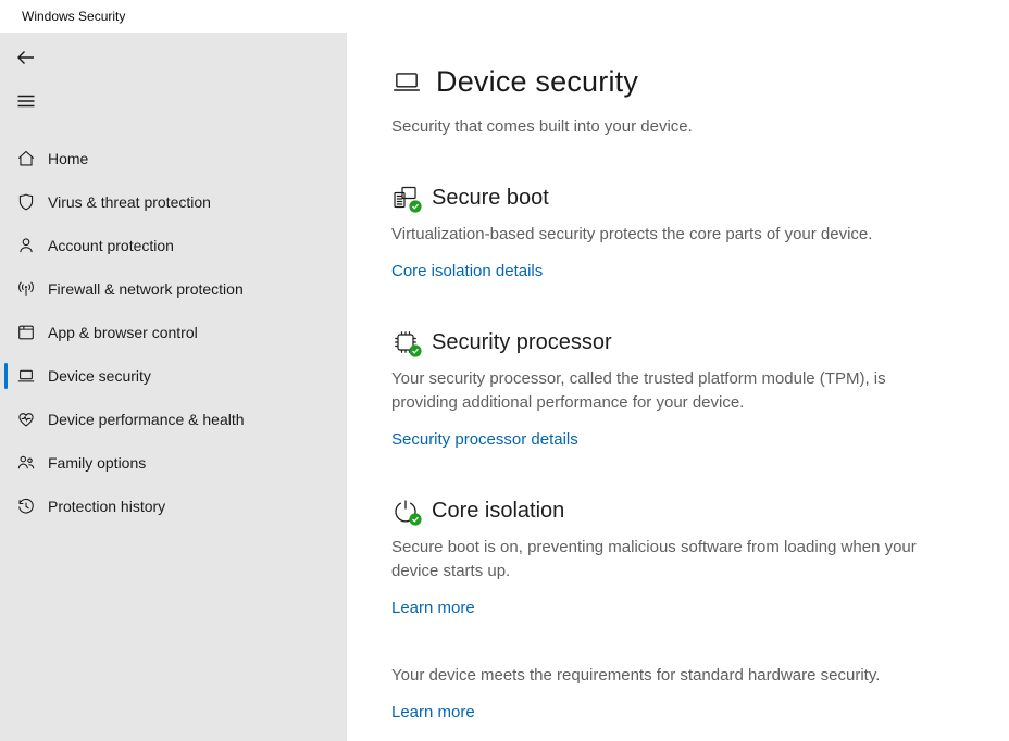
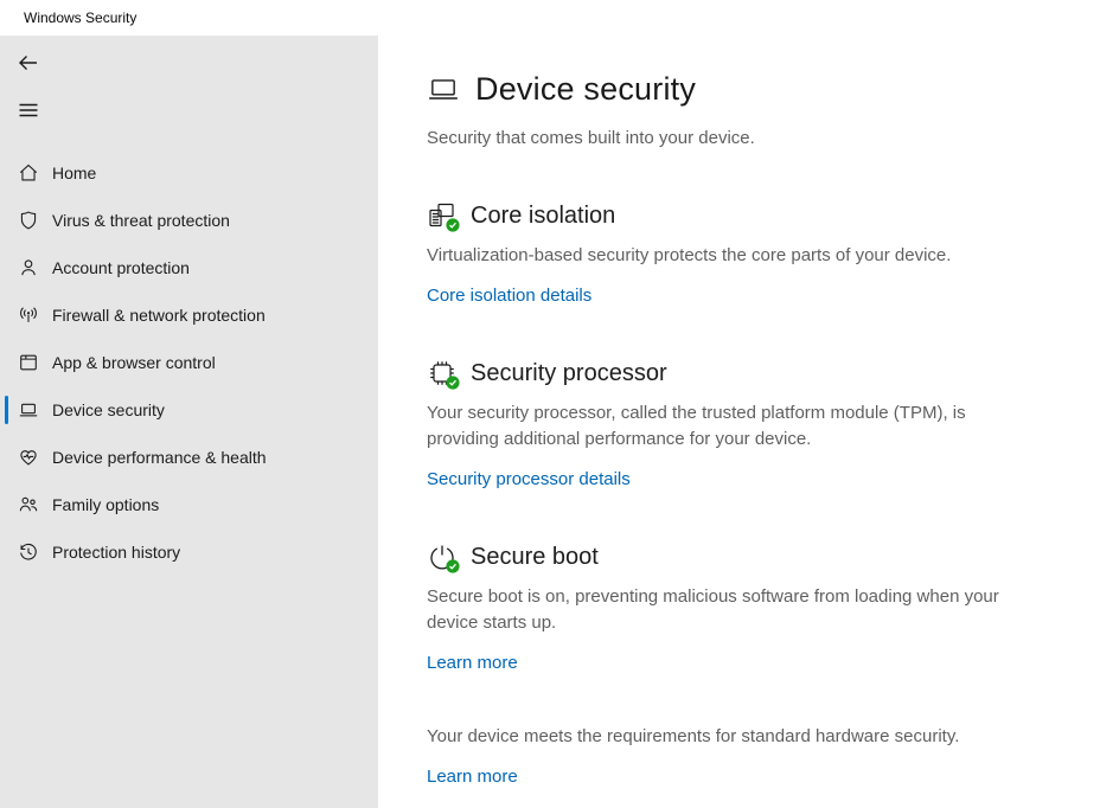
  Windows Security
  Home
  Virus & threat protection
  Account protection
  Firewall & network protection
  App & browser control
  Device security
  Device performance & health
  Family options
  Protection history
  Device security
  Security that comes built into your device.
- Secure boot
+ Core isolation
  Virtualization-based security protects the core parts of your device.
  Core isolation details
  Security processor
  Your security processor, called the trusted platform module (TPM), is providing additional performance for your device.
  Security processor details
- Core isolation
+ Secure boot
  Secure boot is on, preventing malicious software from loading when your device starts up.
  Learn more
  Your device meets the requirements for standard hardware security.
  Learn more
